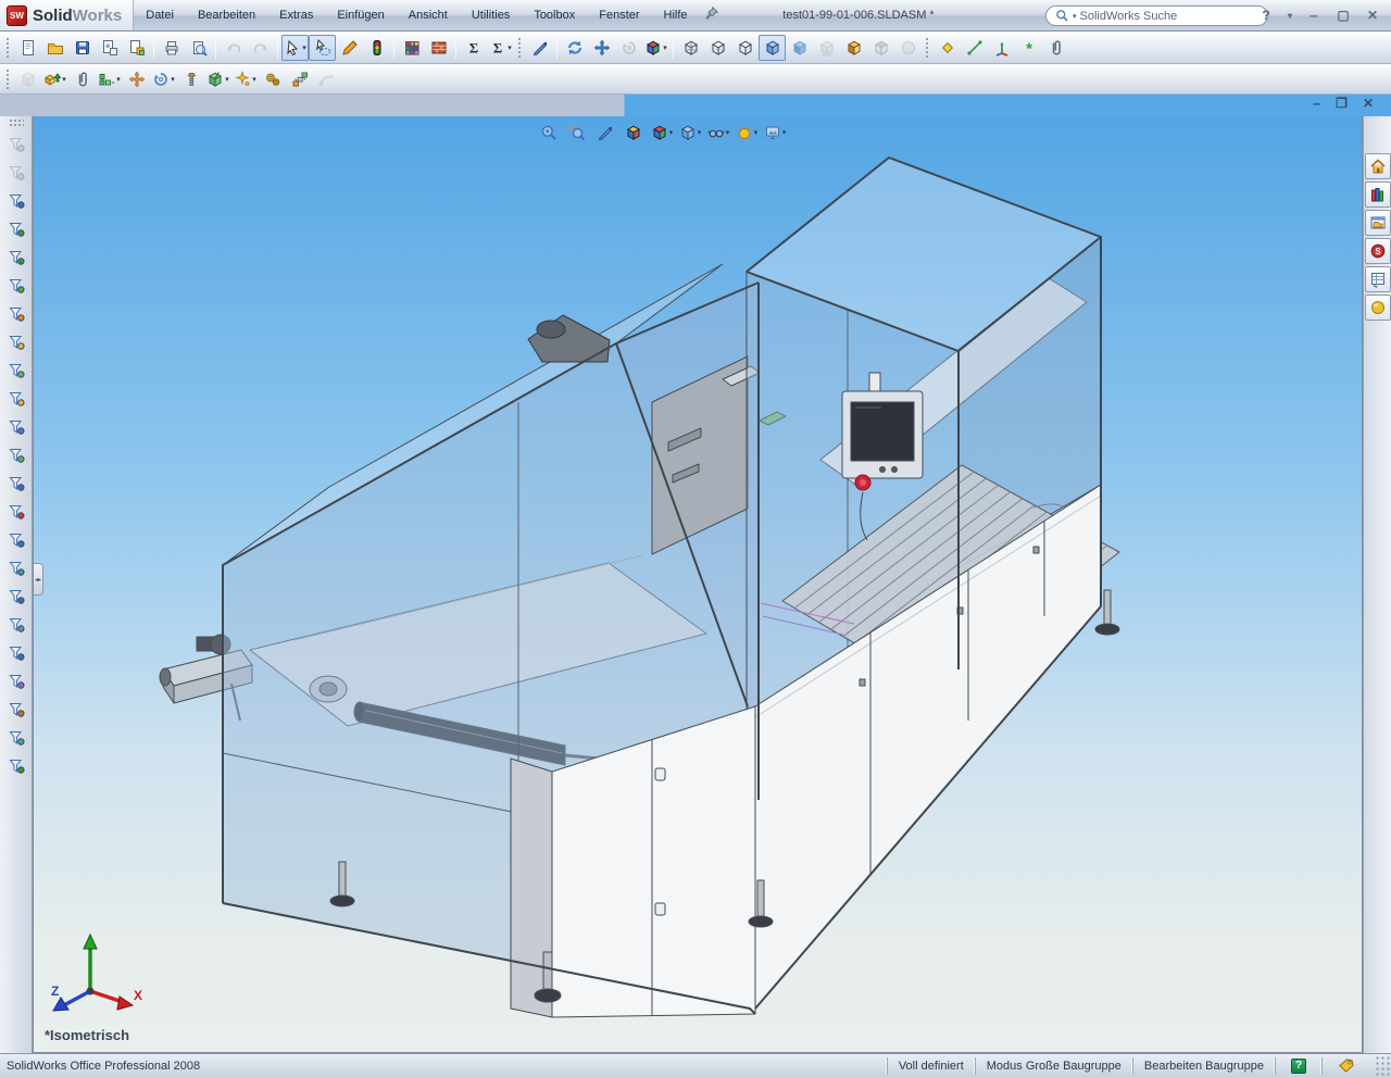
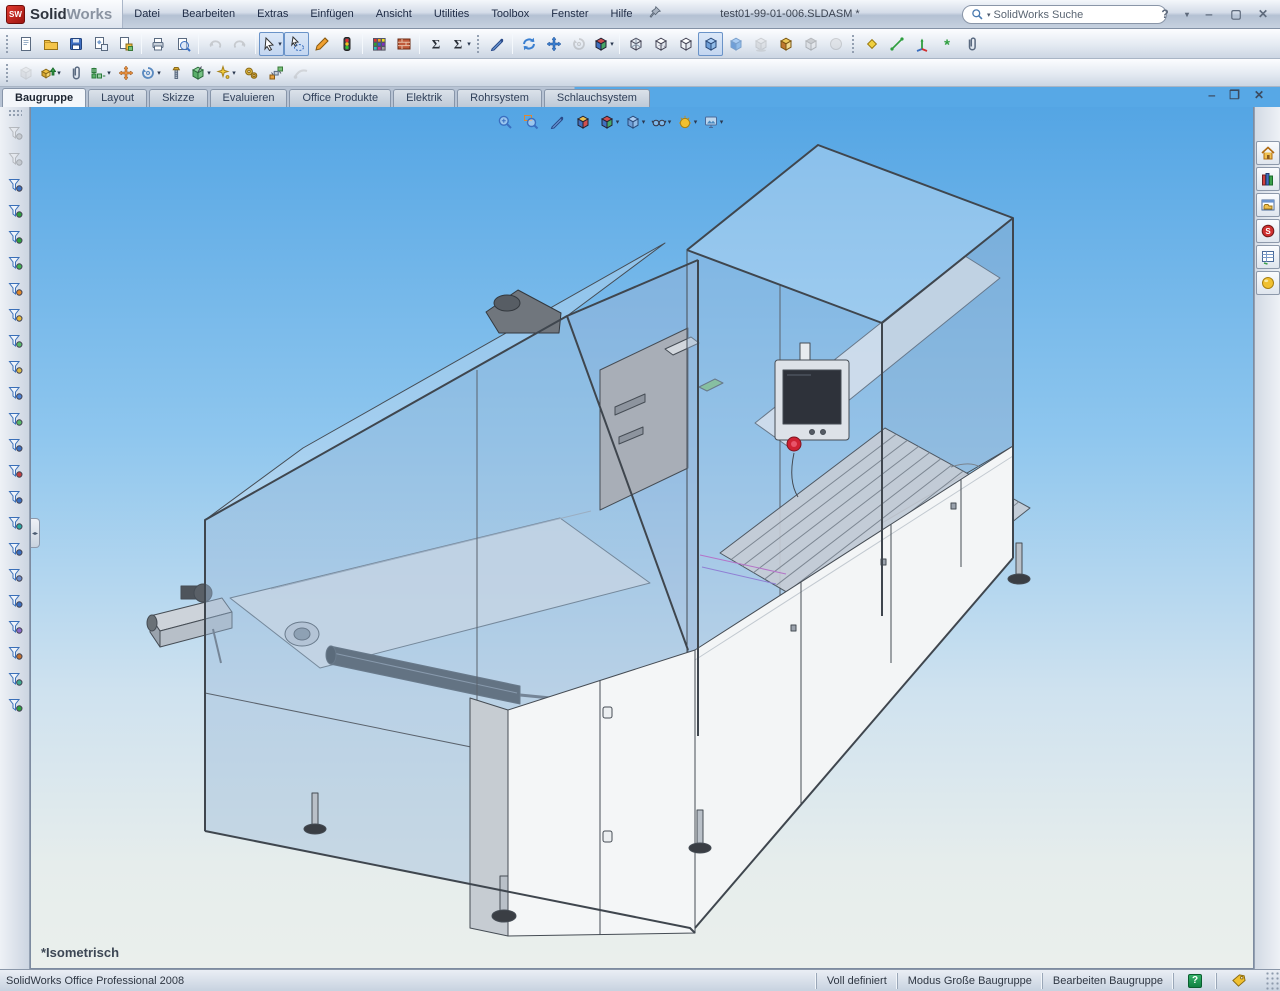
  SW
  SolidWorks
  Datei
  Bearbeiten
  Extras
  Einfügen
  Ansicht
  Utilities
  Toolbox
  Fenster
  Hilfe
  test01-99-01-006.SLDASM *
  SolidWorks Suche
  ?
  ▾
  ‒
  ▢
  ✕
  Σ
  Σ
  *
+ Baugruppe
+ Layout
+ Skizze
+ Evaluieren
+ Office Produkte
+ Elektrik
+ Rohrsystem
+ Schlauchsystem
  ‒
  ❐
  ✕
- Z
- X
  *Isometrisch
  S
  SolidWorks Office Professional 2008
  Voll definiert
  Modus Große Baugruppe
  Bearbeiten Baugruppe
  ?
